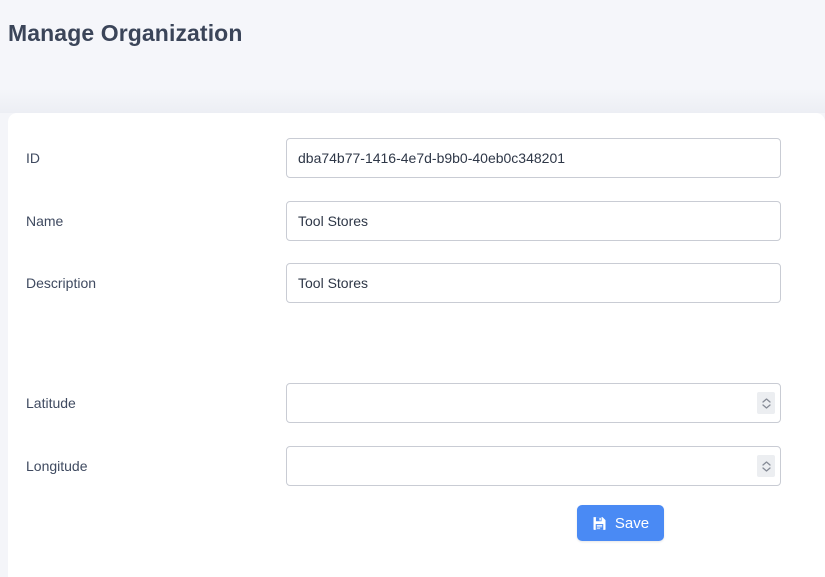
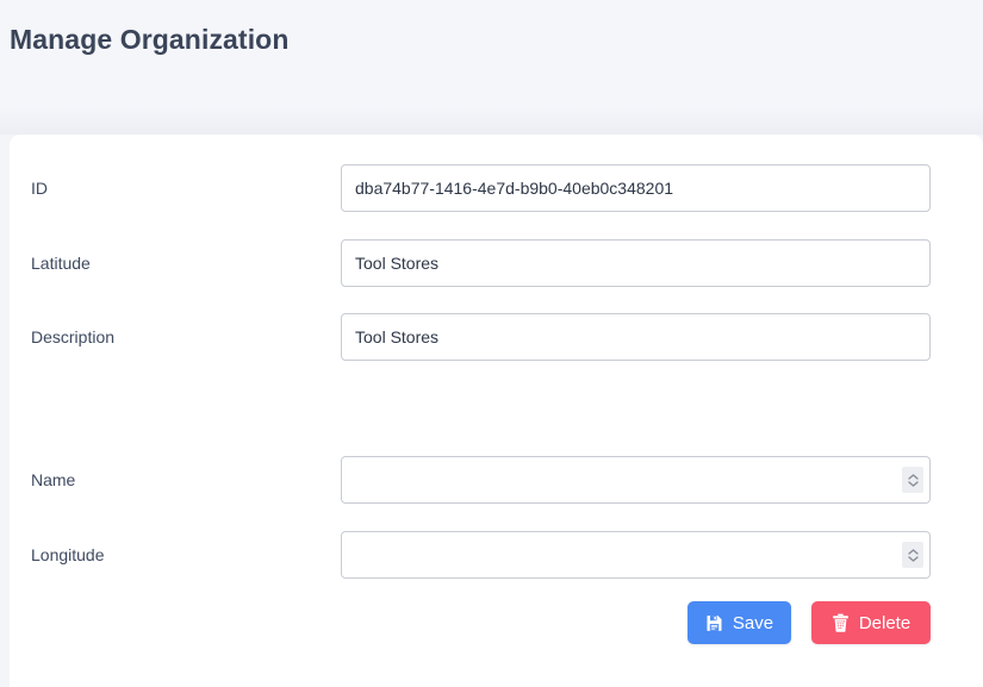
  Manage Organization
  ID
  dba74b77-1416-4e7d-b9b0-40eb0c348201
- Name
+ Latitude
  Tool Stores
  Description
  Tool Stores
- Latitude
+ Name
  Longitude
  Save
+ Delete
